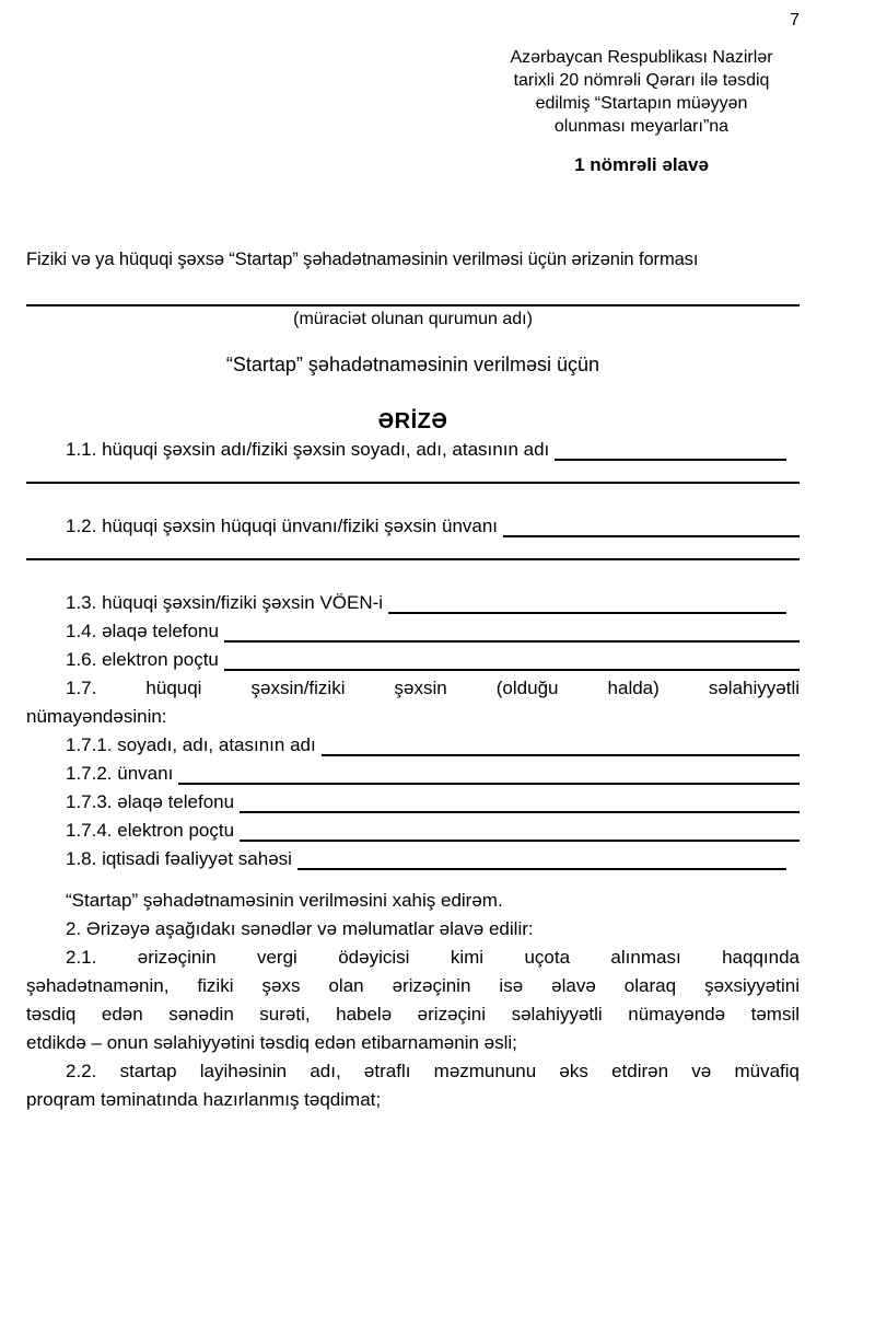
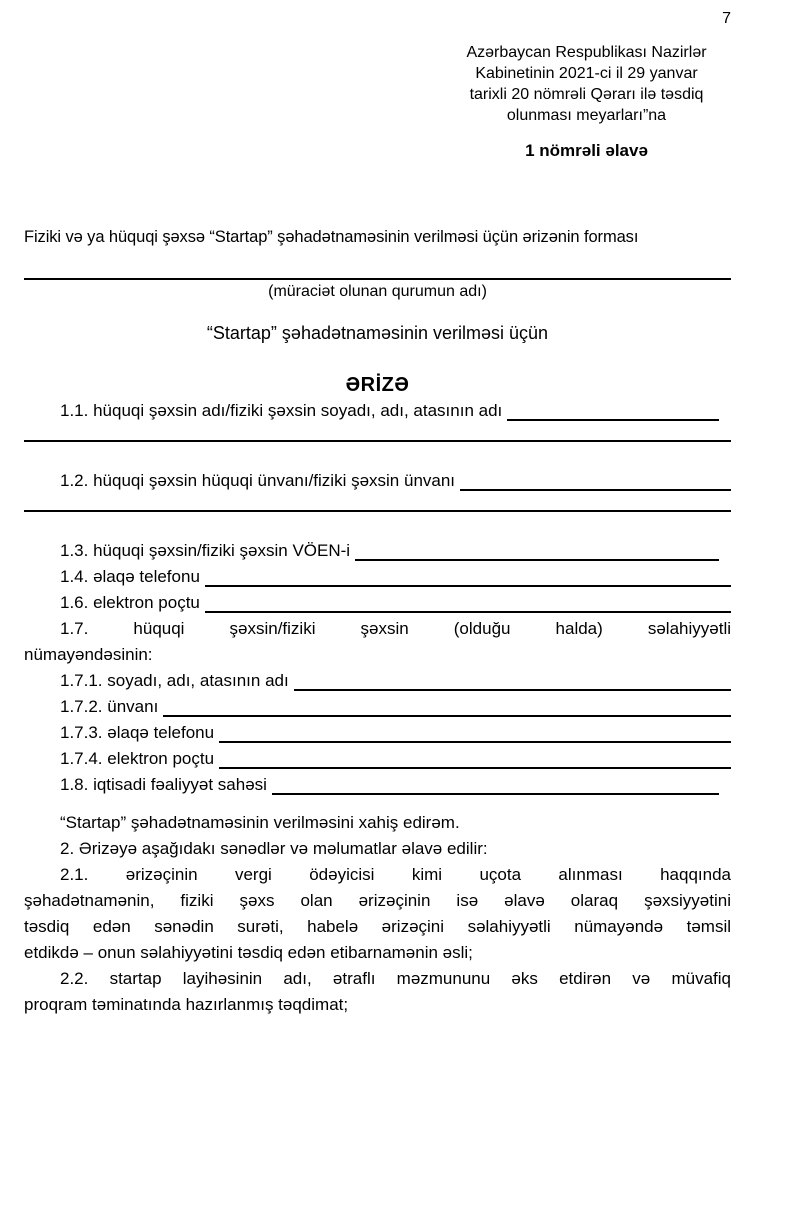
  7
  Azərbaycan Respublikası Nazirlər
+ Kabinetinin 2021-ci il 29 yanvar
  tarixli 20 nömrəli Qərarı ilə təsdiq
- edilmiş “Startapın müəyyən
  olunması meyarları”na
  1 nömrəli əlavə
  Fiziki və ya hüquqi şəxsə “Startap” şəhadətnaməsinin verilməsi üçün ərizənin forması
  (müraciət olunan qurumun adı)
  “Startap” şəhadətnaməsinin verilməsi üçün
  ƏRİZƏ
  1.1. hüquqi şəxsin adı/fiziki şəxsin soyadı, adı, atasının adı
  1.2. hüquqi şəxsin hüquqi ünvanı/fiziki şəxsin ünvanı
  1.3. hüquqi şəxsin/fiziki şəxsin VÖEN-i
  1.4. əlaqə telefonu
  1.6. elektron poçtu
  1.7. hüquqi şəxsin/fiziki şəxsin (olduğu halda) səlahiyyətli
  nümayəndəsinin:
  1.7.1. soyadı, adı, atasının adı
  1.7.2. ünvanı
  1.7.3. əlaqə telefonu
  1.7.4. elektron poçtu
  1.8. iqtisadi fəaliyyət sahəsi
  “Startap” şəhadətnaməsinin verilməsini xahiş edirəm.
  2. Ərizəyə aşağıdakı sənədlər və məlumatlar əlavə edilir:
  2.1. ərizəçinin vergi ödəyicisi kimi uçota alınması haqqında
  şəhadətnamənin, fiziki şəxs olan ərizəçinin isə əlavə olaraq şəxsiyyətini
  təsdiq edən sənədin surəti, habelə ərizəçini səlahiyyətli nümayəndə təmsil
  etdikdə – onun səlahiyyətini təsdiq edən etibarnamənin əsli;
  2.2. startap layihəsinin adı, ətraflı məzmununu əks etdirən və müvafiq
  proqram təminatında hazırlanmış təqdimat;
